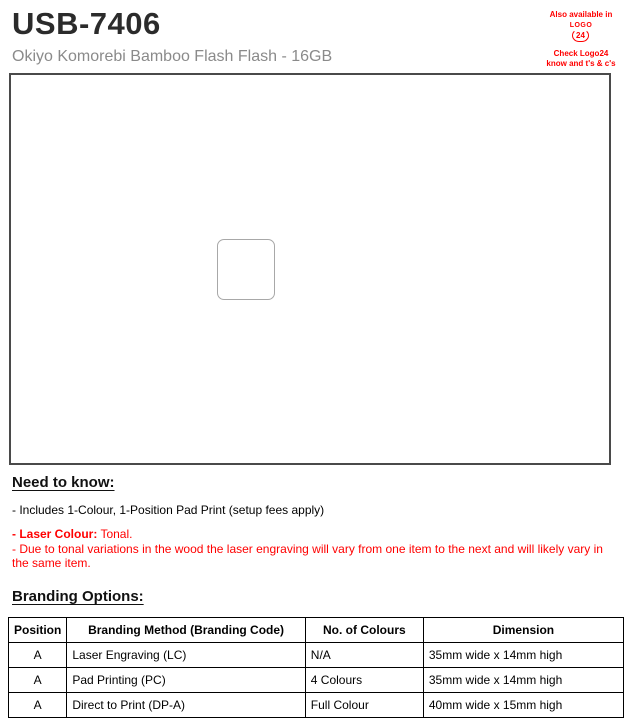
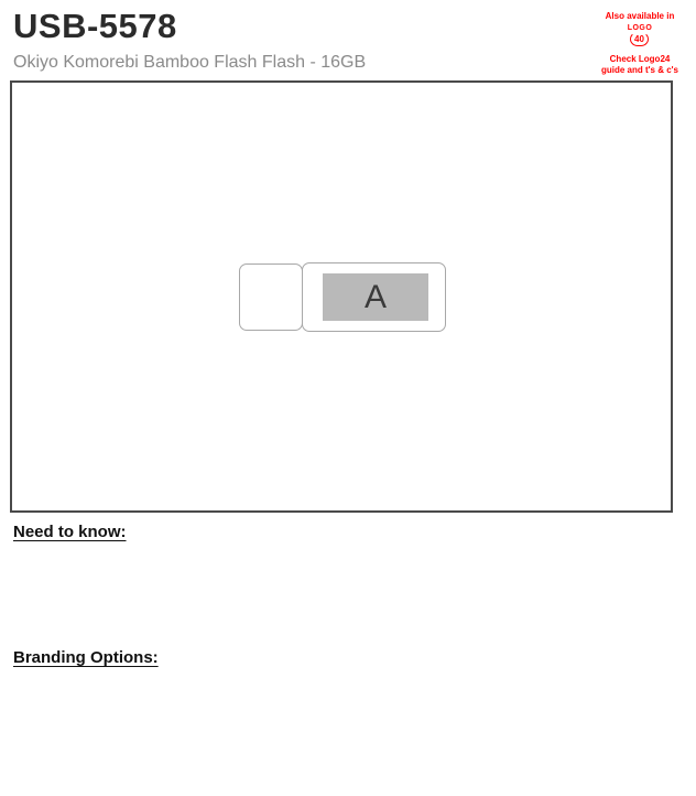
- USB-7406
+ USB-5578
  Okiyo Komorebi Bamboo Flash Flash - 16GB
  Also available in
- 24
+ 40
  Check Logo24
- know and t's & c's
+ guide and t's & c's
+ A
  Need to know:
- - Includes 1-Colour, 1-Position Pad Print (setup fees apply)
- - Laser Colour: Tonal.
- - Due to tonal variations in the wood the laser engraving will vary from one item to the next and will likely vary in the same item.
  Branding Options:
- Position	Branding Method (Branding Code)	No. of Colours	Dimension
- A	Laser Engraving (LC)	N/A	35mm wide x 14mm high
- A	Pad Printing (PC)	4 Colours	35mm wide x 14mm high
- A	Direct to Print (DP-A)	Full Colour	40mm wide x 15mm high
